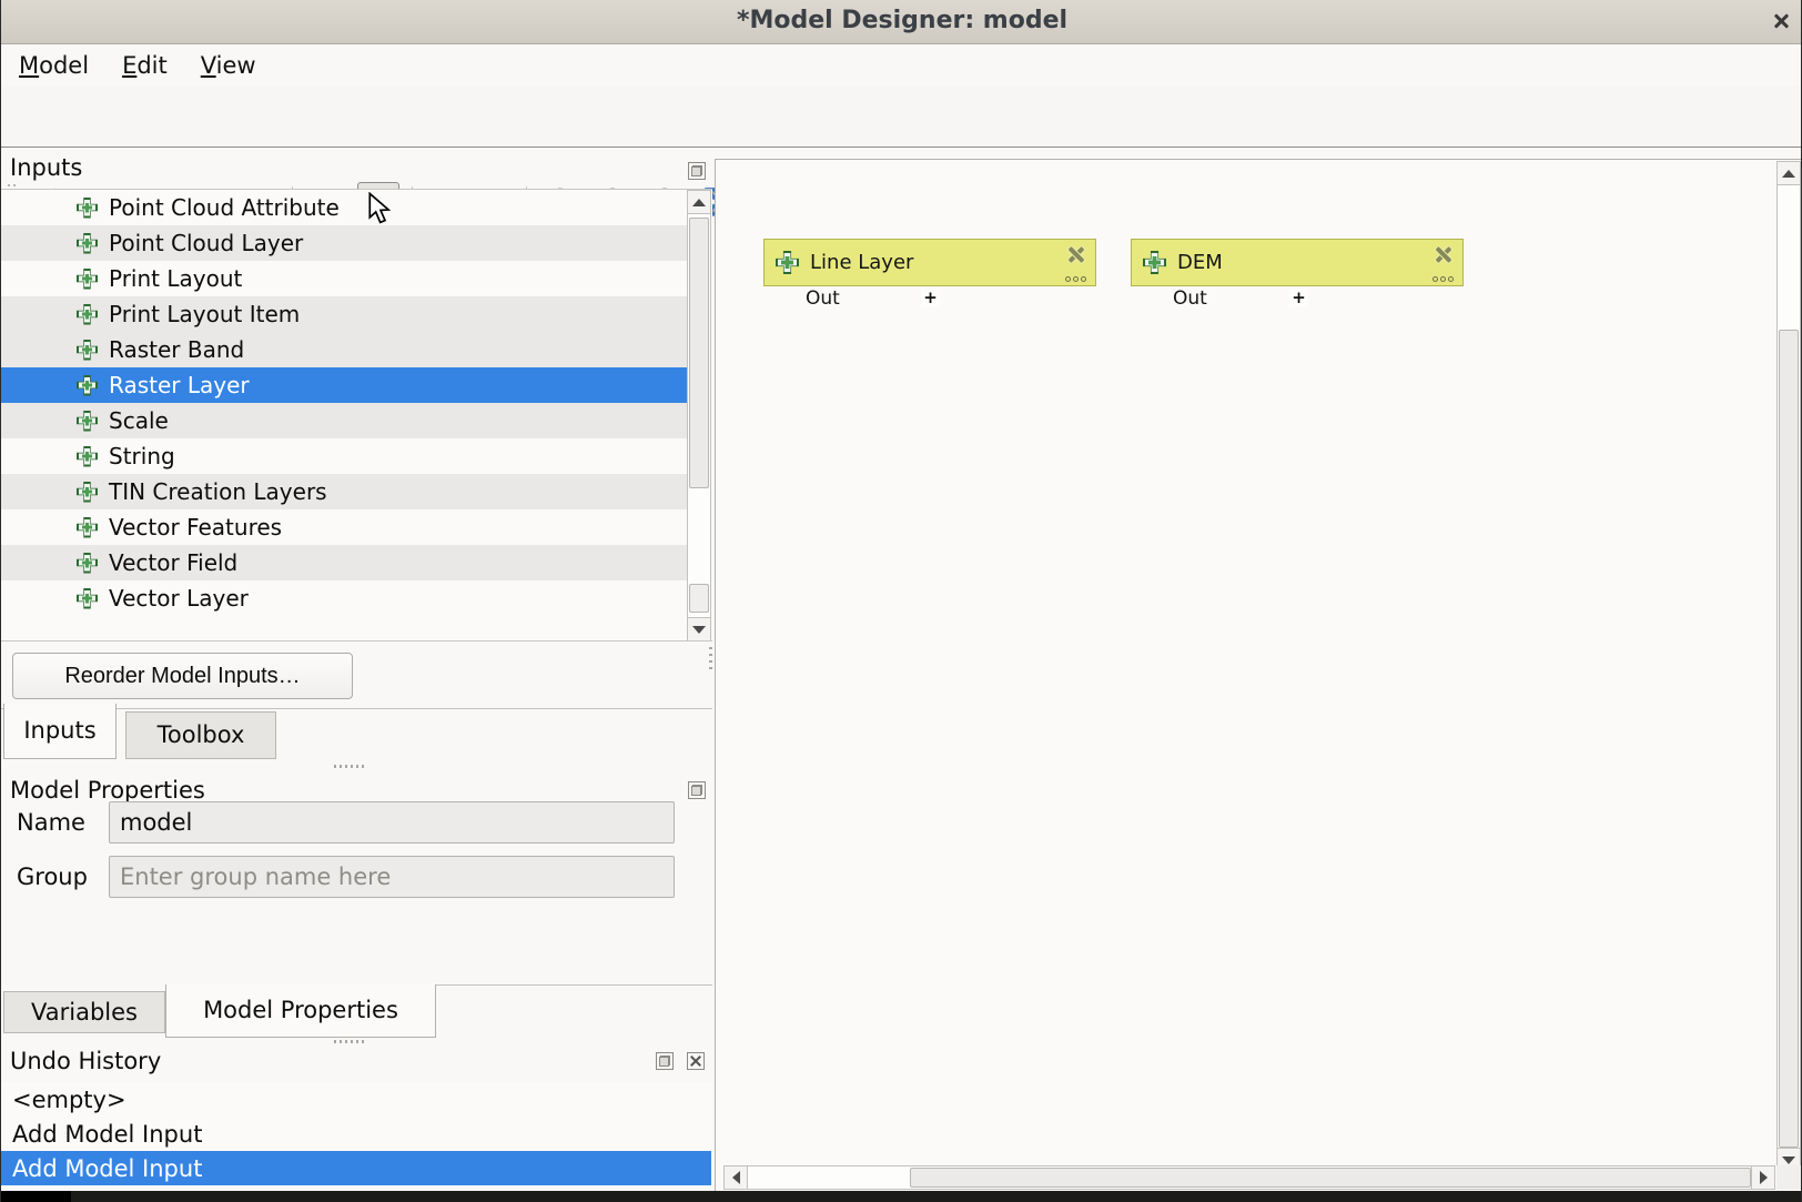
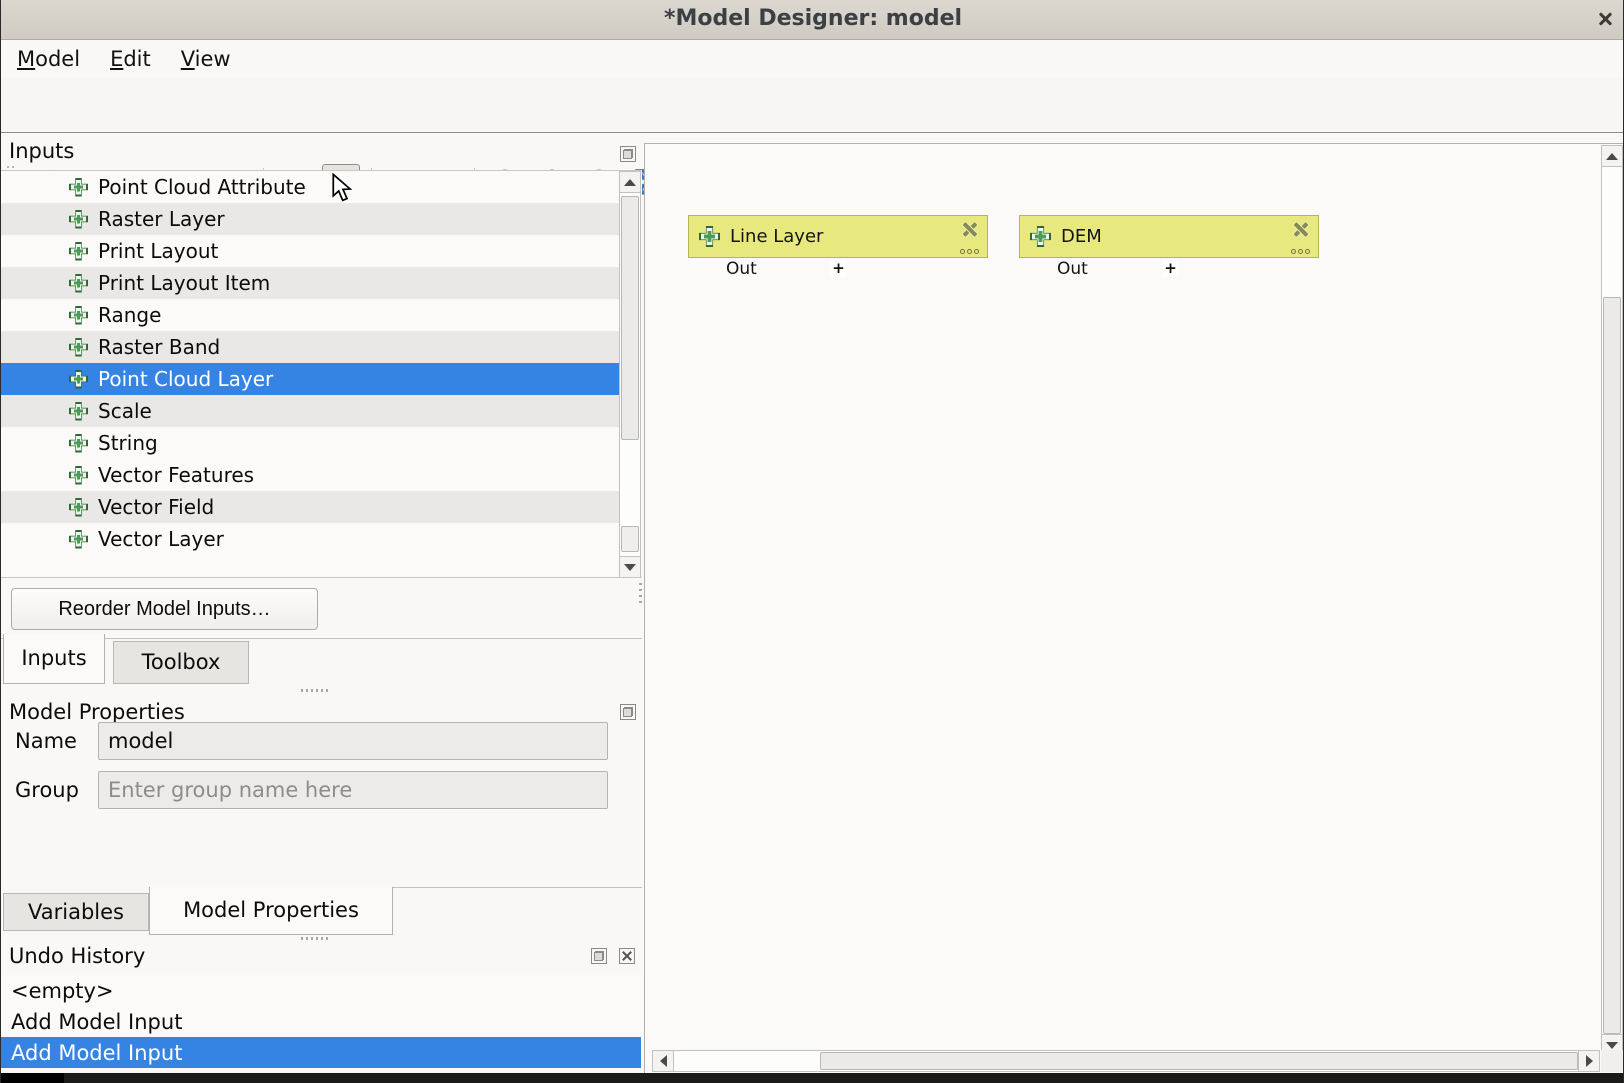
  *Model Designer: model
  Model
  Edit
  View
  Inputs
  Point Cloud Attribute
- Point Cloud Layer
+ Raster Layer
  Print Layout
  Print Layout Item
+ Range
  Raster Band
- Raster Layer
+ Point Cloud Layer
  Scale
  String
- TIN Creation Layers
  Vector Features
  Vector Field
  Vector Layer
  Reorder Model Inputs…
  Inputs
  Toolbox
  Model Properties
  Name
  model
  Group
  Enter group name here
  Variables
  Model Properties
  Undo History
  <empty>
  Add Model Input
  Add Model Input
  Line Layer
  Out
  +
  DEM
  Out
  +
